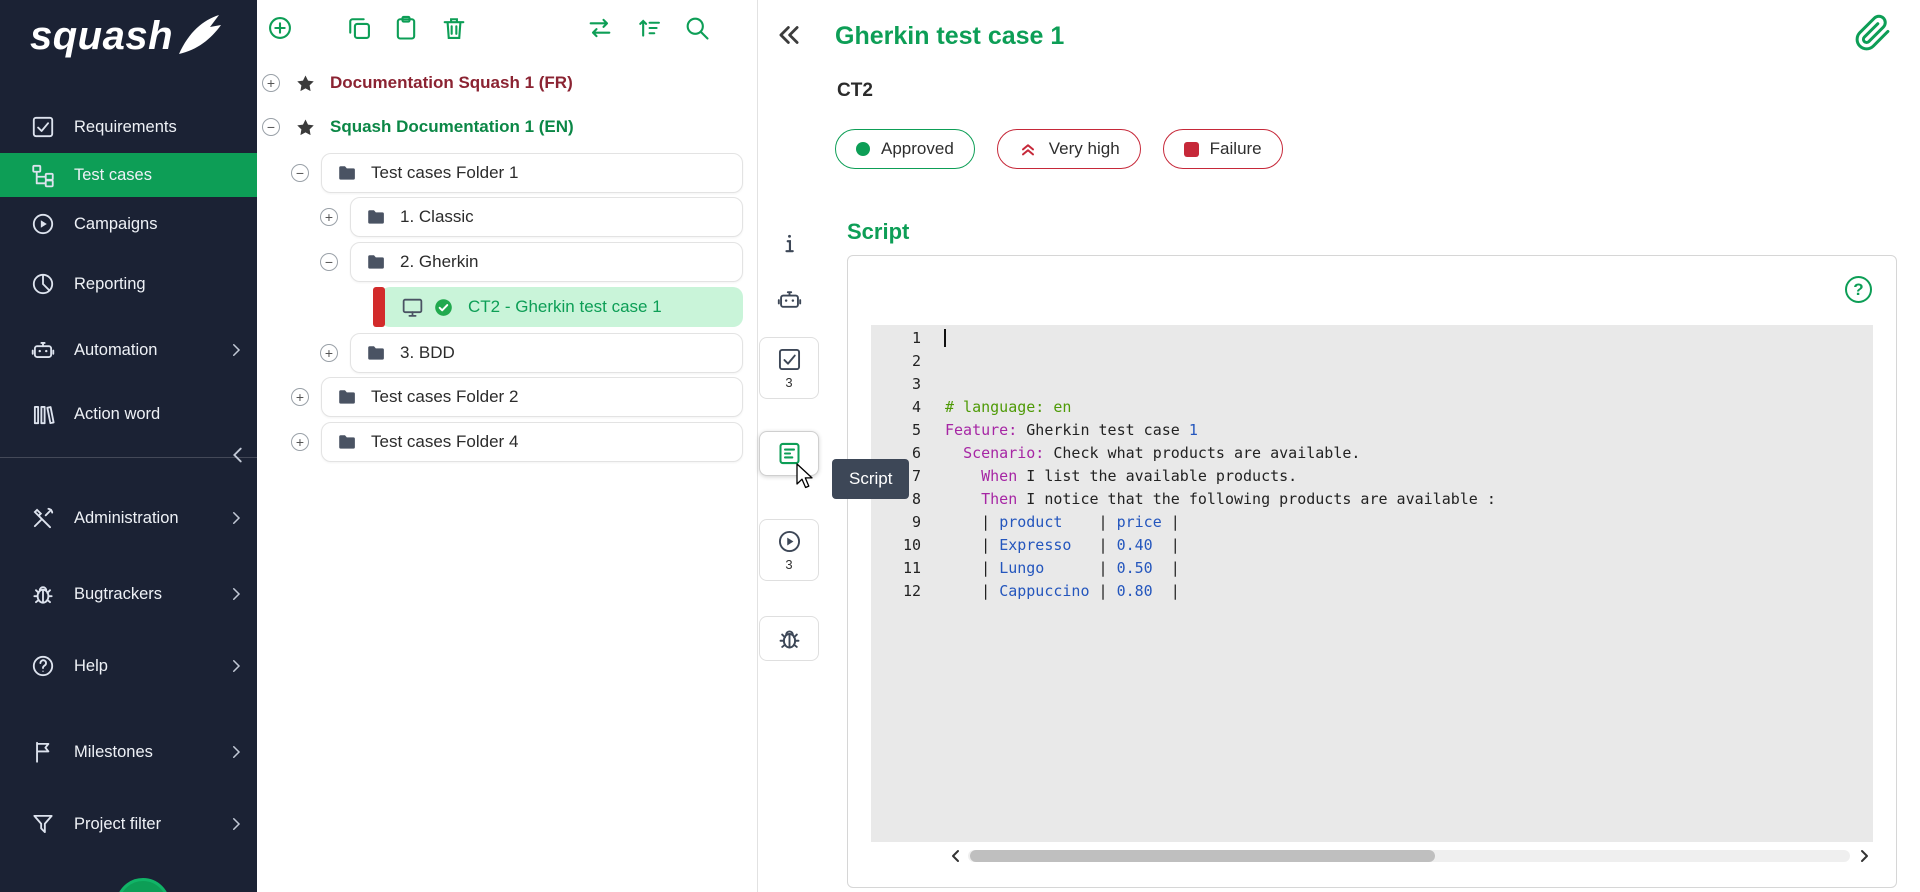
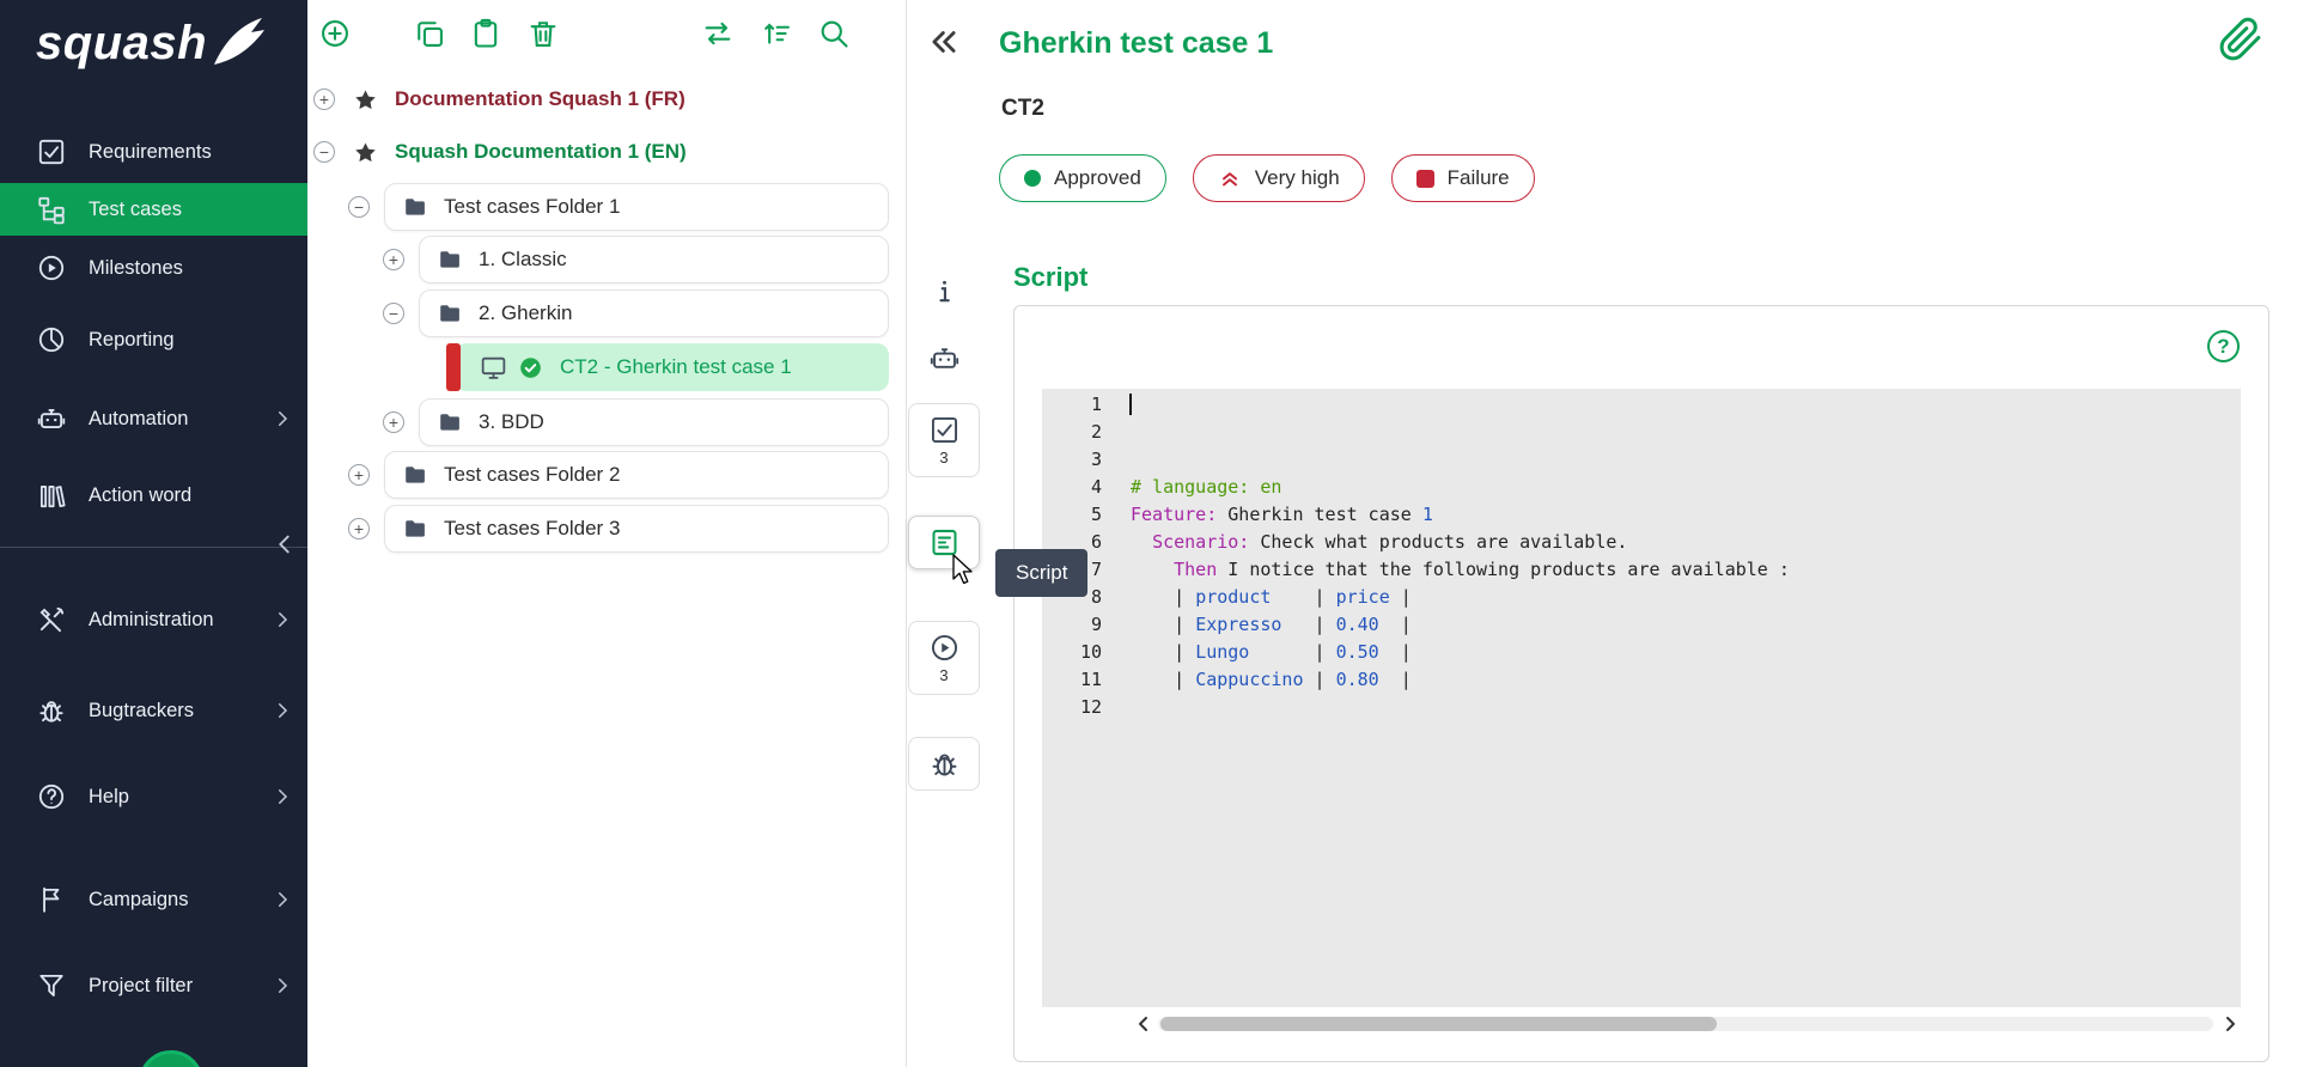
  squash
  Requirements
  Test cases
- Campaigns
+ Milestones
  Reporting
  Automation
  Action word
  Administration
  Bugtrackers
  Help
- Milestones
+ Campaigns
  Project filter
  +
  Documentation Squash 1 (FR)
  −
  Squash Documentation 1 (EN)
  −
  Test cases Folder 1
  +
  1. Classic
  −
  2. Gherkin
  CT2 - Gherkin test case 1
  +
  3. BDD
  +
  Test cases Folder 2
  +
- Test cases Folder 4
+ Test cases Folder 3
  Gherkin test case 1
  CT2
  Approved
  Very high
  Failure
  3
  3
  Script
  Script
  ?
  1
  2
  3
  4
  5
  6
  7
  8
  9
  10
  11
  12
  # language: en
  Feature: Gherkin test case 1
  Scenario: Check what products are available.
- When I list the available products.
  Then I notice that the following products are available :
  | product | price |
  | Expresso | 0.40 |
  | Lungo | 0.50 |
  | Cappuccino | 0.80 |
